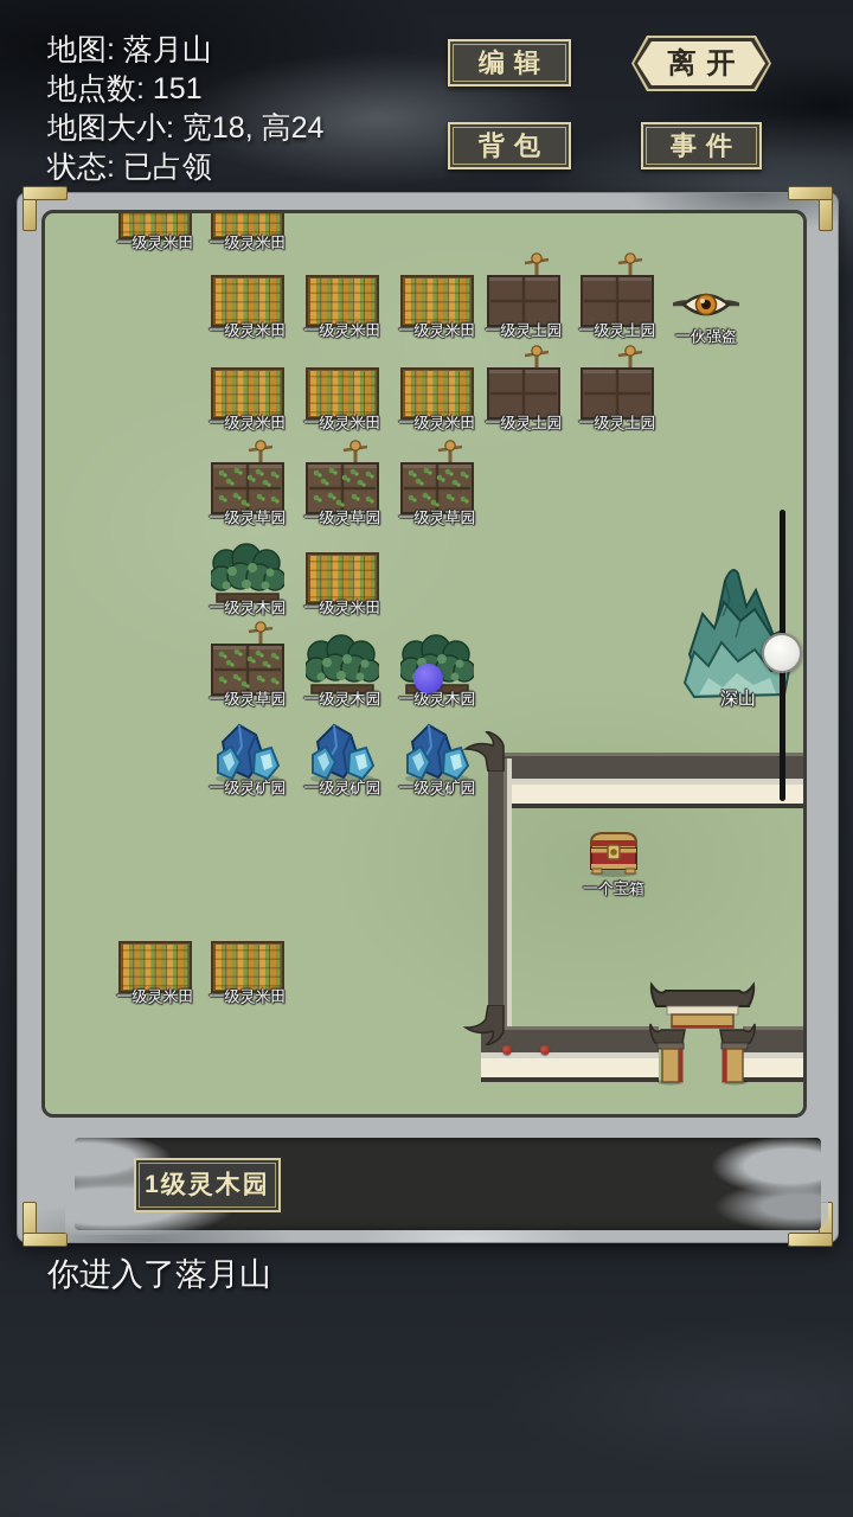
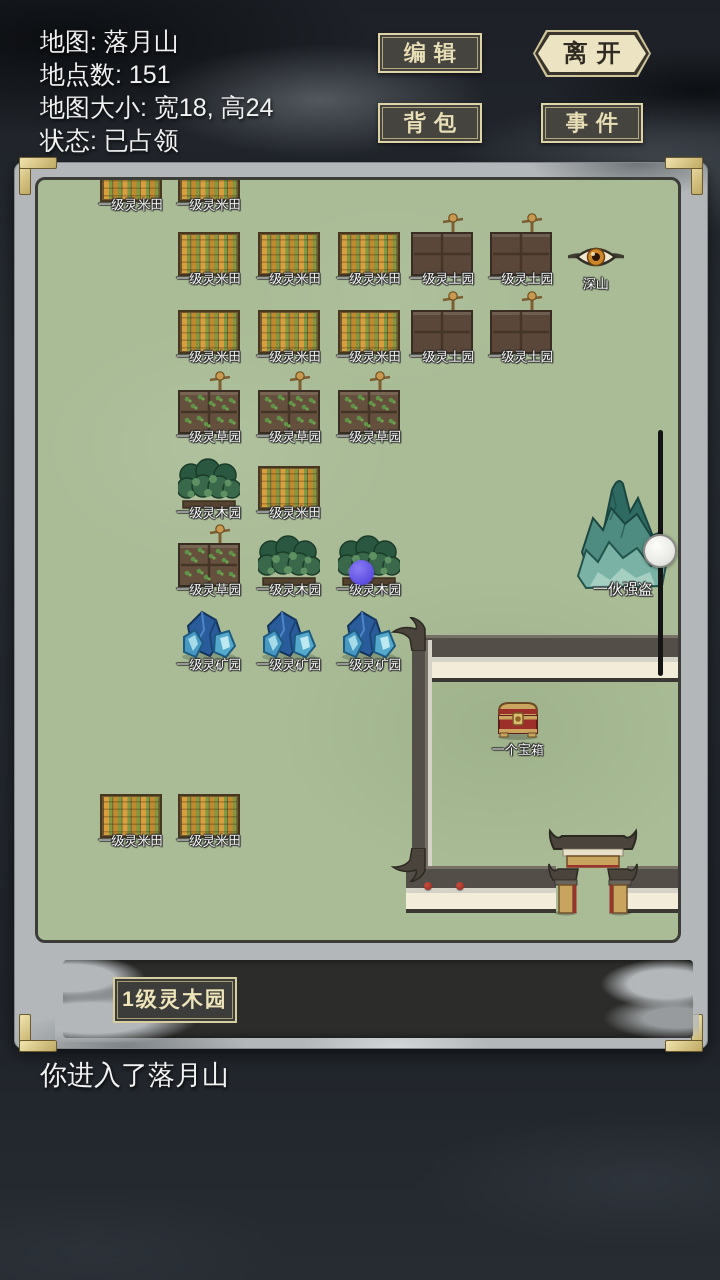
  地图: 落月山
  地点数: 151
  地图大小: 宽18, 高24
  状态: 已占领
  编辑
  离开
  背包
  事件
  一级灵米田
  一级灵米田
  一级灵米田
  一级灵米田
  一级灵米田
  一级灵土园
  一级灵土园
- 一伙强盗
+ 深山
  一级灵米田
  一级灵米田
  一级灵米田
  一级灵土园
  一级灵土园
  一级灵草园
  一级灵草园
  一级灵草园
  一级灵木园
  一级灵米田
  一级灵草园
  一级灵木园
  一级灵木园
  一级灵矿园
  一级灵矿园
  一级灵矿园
- 深山
+ 一伙强盗
  一个宝箱
  一级灵米田
  一级灵米田
  1级灵木园
  你进入了落月山
